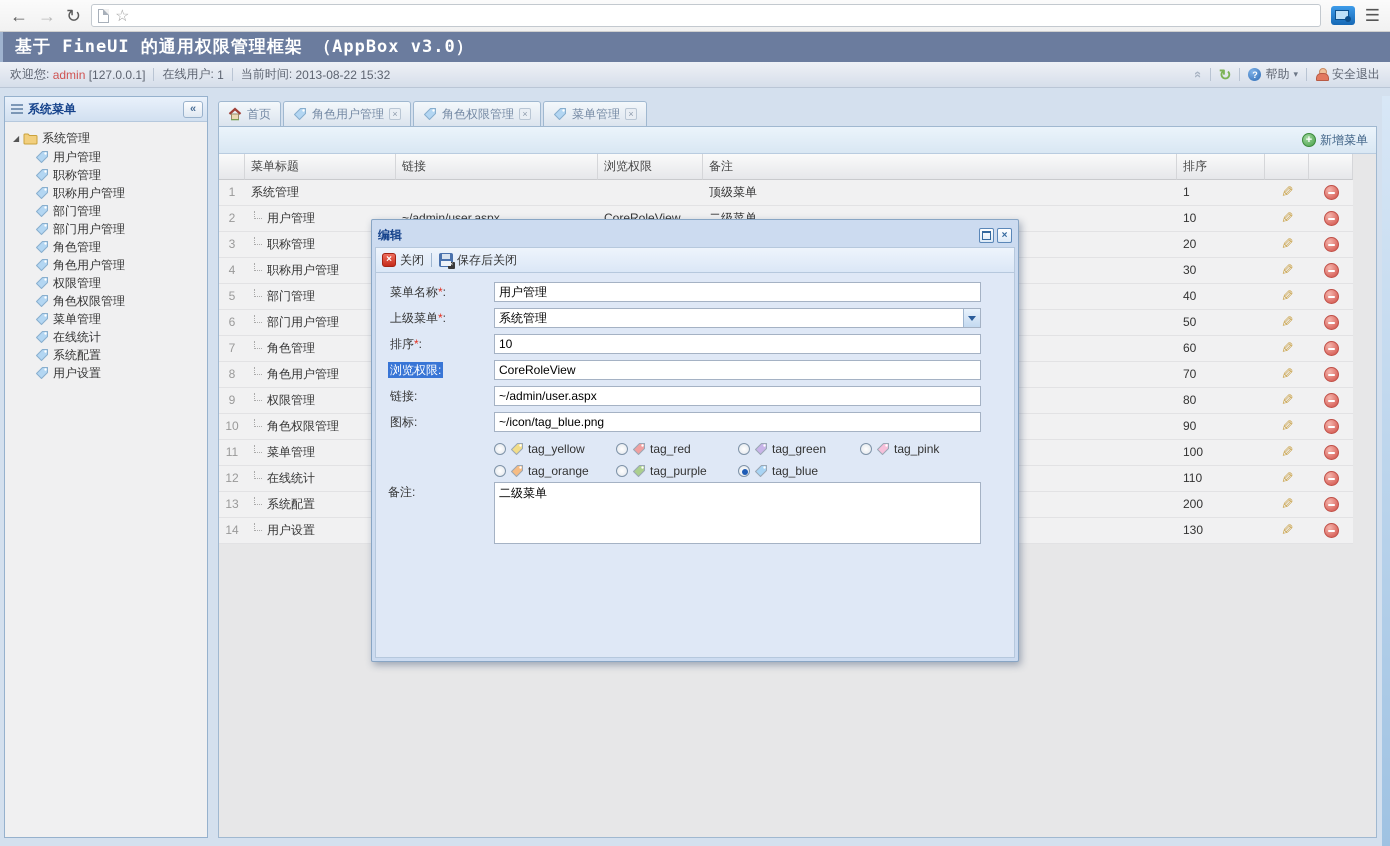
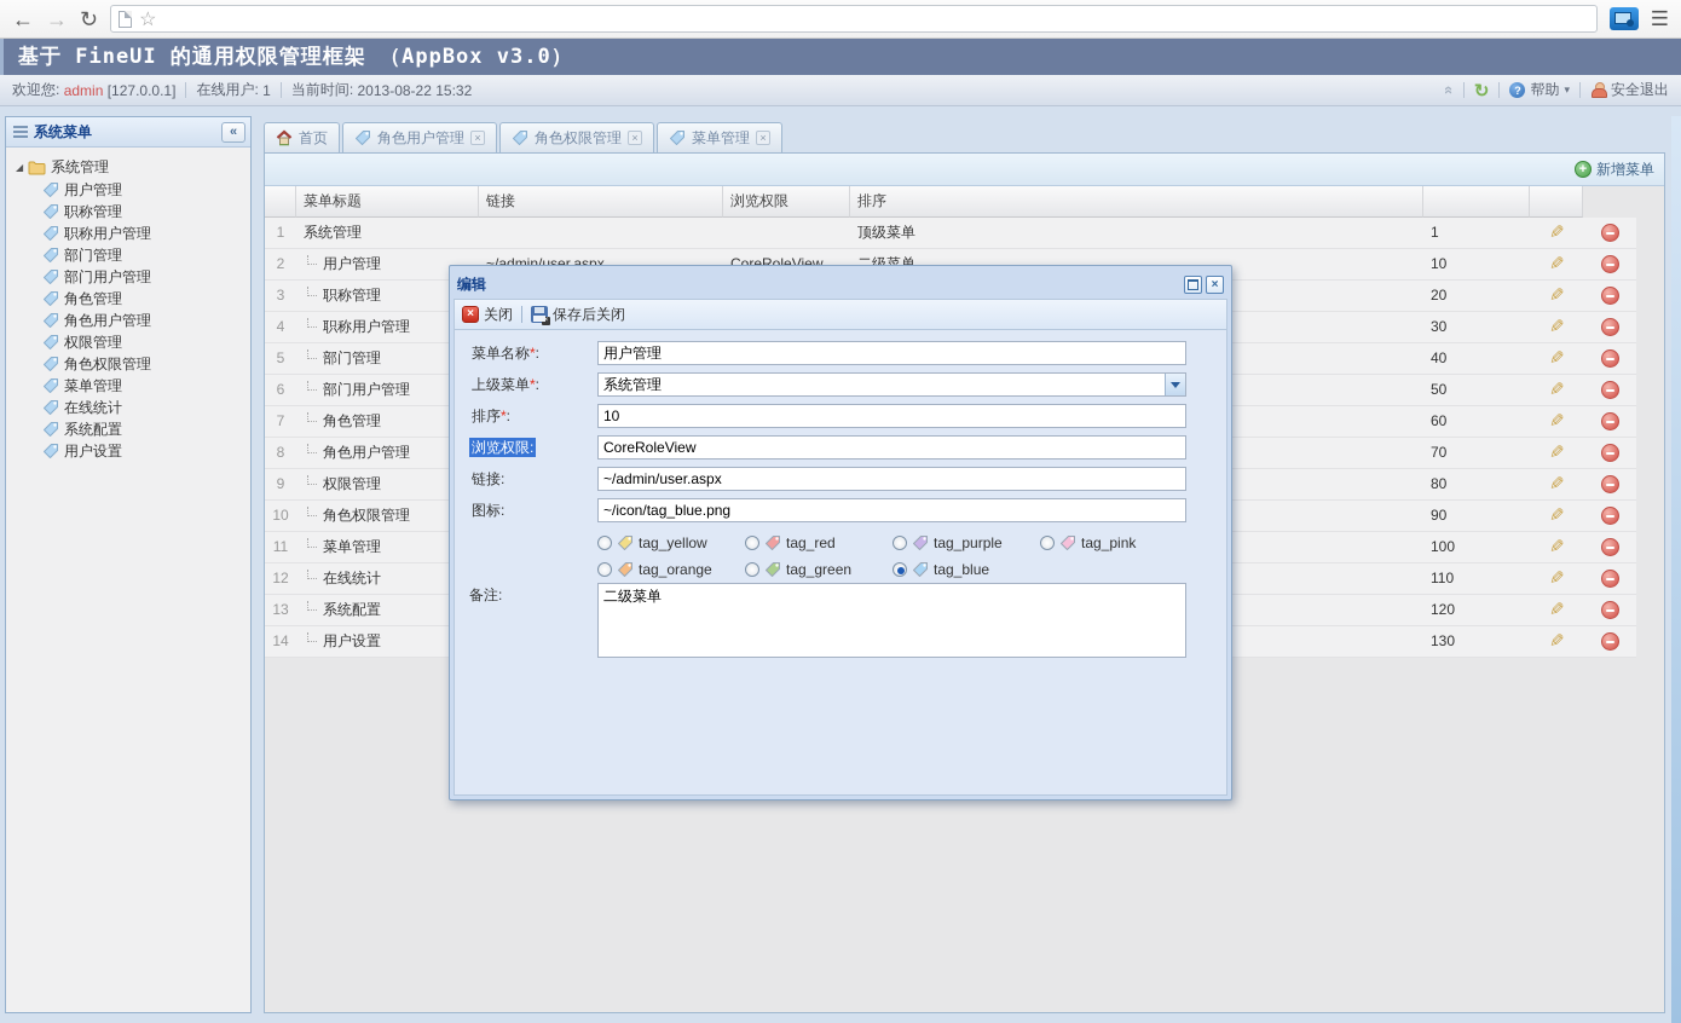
  ←
  →
  ↻
  ☆
  ☰
  基于 FineUI 的通用权限管理框架 （AppBox v3.0）
  欢迎您:
  admin
  [127.0.0.1]
  在线用户:
  1
  当前时间:
  2013-08-22 15:32
  ↻
  ?
  帮助
  ▾
  安全退出
  系统菜单
  «
  ◢
  系统管理
  用户管理
  职称管理
  职称用户管理
  部门管理
  部门用户管理
  角色管理
  角色用户管理
  权限管理
  角色权限管理
  菜单管理
  在线统计
  系统配置
  用户设置
  首页
  角色用户管理
  ×
  角色权限管理
  ×
  菜单管理
  ×
  +
  新增菜单
  菜单标题
  链接
  浏览权限
- 备注
  排序
  1
  系统管理
  顶级菜单
  1
  2
  用户管理
  ~/admin/user.aspx
  CoreRoleView
  二级菜单
  10
  3
  职称管理
  20
  4
  职称用户管理
  30
  5
  部门管理
  40
  6
  部门用户管理
  50
  7
  角色管理
  60
  8
  角色用户管理
  70
  9
  权限管理
  80
  10
  角色权限管理
  90
  11
  菜单管理
  100
  12
  在线统计
  110
  13
  系统配置
- 200
+ 120
  14
  用户设置
  130
  编辑
  ×
  ×
  关闭
  保存后关闭
  菜单名称*:
  用户管理
  上级菜单*:
  系统管理
  排序*:
  10
  浏览权限:
  CoreRoleView
  链接:
  ~/admin/user.aspx
  图标:
  ~/icon/tag_blue.png
  tag_yellow
  tag_red
- tag_green
+ tag_purple
  tag_pink
  tag_orange
- tag_purple
+ tag_green
  tag_blue
  备注:
  二级菜单
